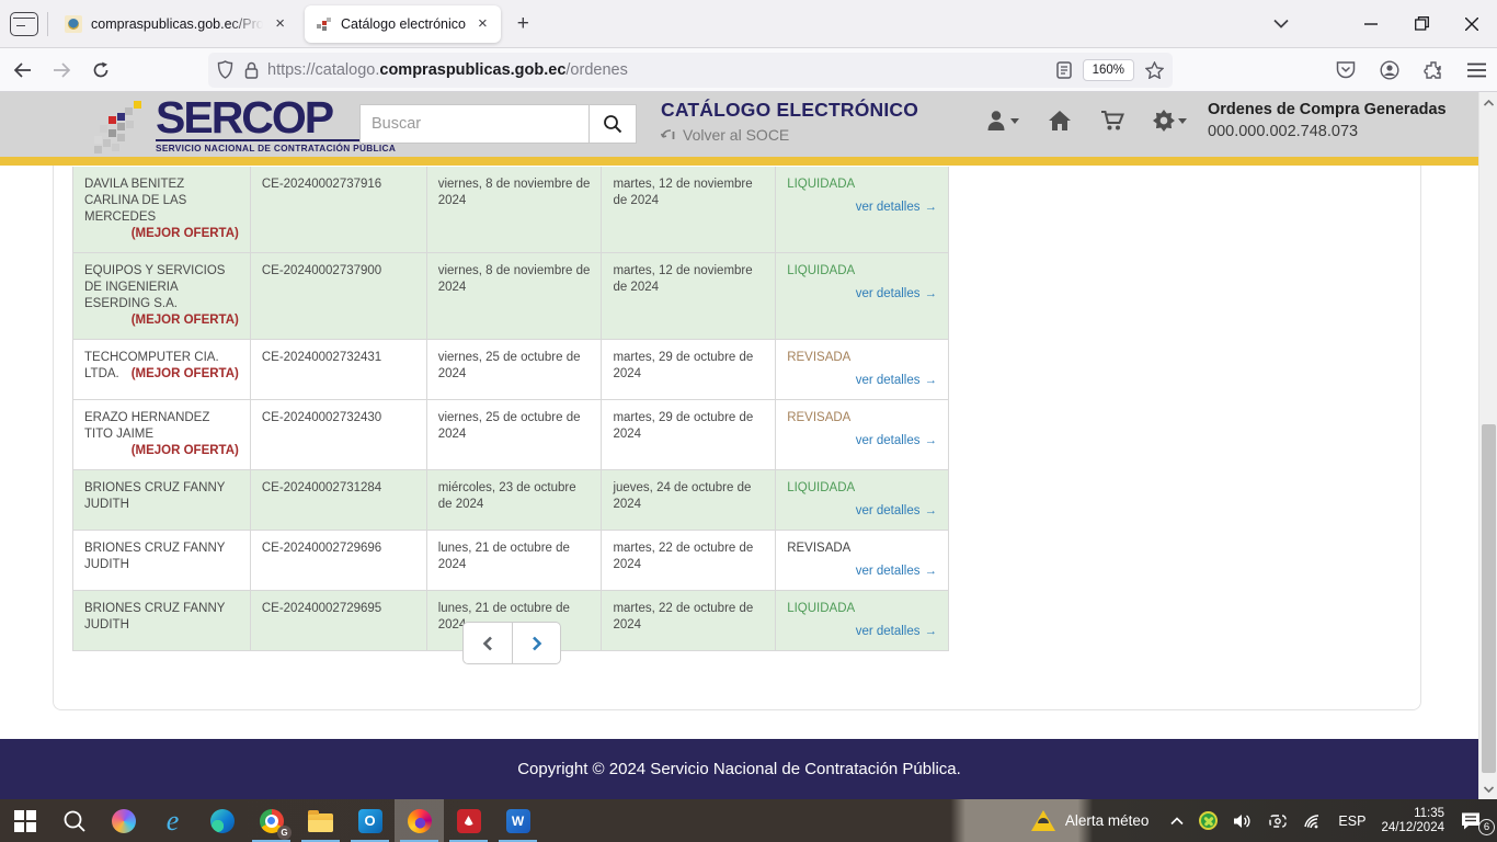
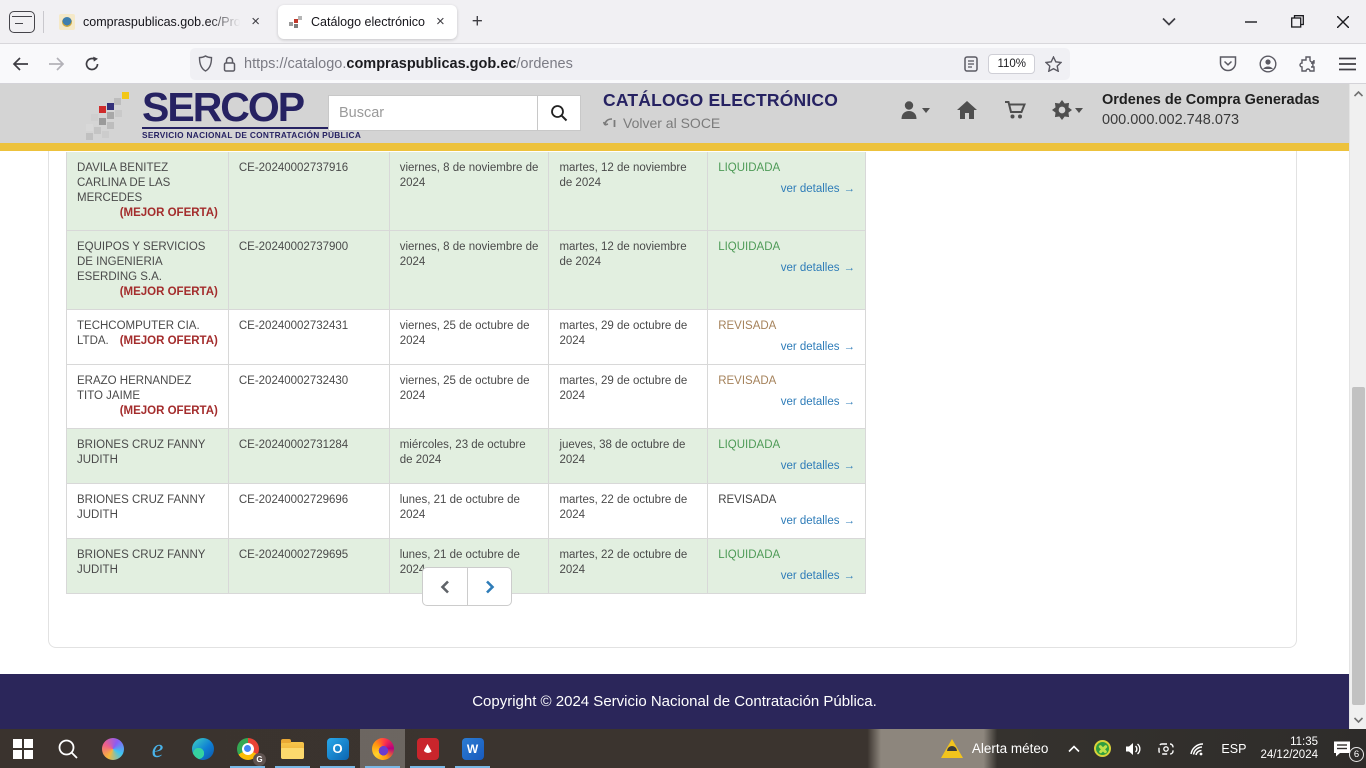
  compraspublicas.gob.ec/Pro
  ×
  Catálogo electrónico
  ×
  +
  https://catalogo.compraspublicas.gob.ec/ordenes
- 160%
+ 110%
  SERCOP
  SERVICIO NACIONAL DE CONTRATACIÓN PÚBLICA
  Buscar
  CATÁLOGO ELECTRÓNICO
  Volver al SOCE
  Ordenes de Compra Generadas
  000.000.002.748.073
  DAVILA BENITEZ CARLINA DE LAS MERCEDES (MEJOR OFERTA)	CE-20240002737916	viernes, 8 de noviembre de 2024	martes, 12 de noviembre de 2024	LIQUIDADAver detalles →
  EQUIPOS Y SERVICIOS DE INGENIERIA ESERDING S.A. (MEJOR OFERTA)	CE-20240002737900	viernes, 8 de noviembre de 2024	martes, 12 de noviembre de 2024	LIQUIDADAver detalles →
  TECHCOMPUTER CIA. LTDA. (MEJOR OFERTA)	CE-20240002732431	viernes, 25 de octubre de 2024	martes, 29 de octubre de 2024	REVISADAver detalles →
  ERAZO HERNANDEZ TITO JAIME (MEJOR OFERTA)	CE-20240002732430	viernes, 25 de octubre de 2024	martes, 29 de octubre de 2024	REVISADAver detalles →
- BRIONES CRUZ FANNY JUDITH	CE-20240002731284	miércoles, 23 de octubre de 2024	jueves, 24 de octubre de 2024	LIQUIDADAver detalles →
+ BRIONES CRUZ FANNY JUDITH	CE-20240002731284	miércoles, 23 de octubre de 2024	jueves, 38 de octubre de 2024	LIQUIDADAver detalles →
  BRIONES CRUZ FANNY JUDITH	CE-20240002729696	lunes, 21 de octubre de 2024	martes, 22 de octubre de 2024	REVISADAver detalles →
  BRIONES CRUZ FANNY JUDITH	CE-20240002729695	lunes, 21 de octubre de 202	martes, 22 de octubre de 2024	LIQUIDADAver detalles →
  Copyright © 2024 Servicio Nacional de Contratación Pública.
  e
  G
  O
  W
  Alerta méteo
  ESP
  11:35
  24/12/2024
  6
